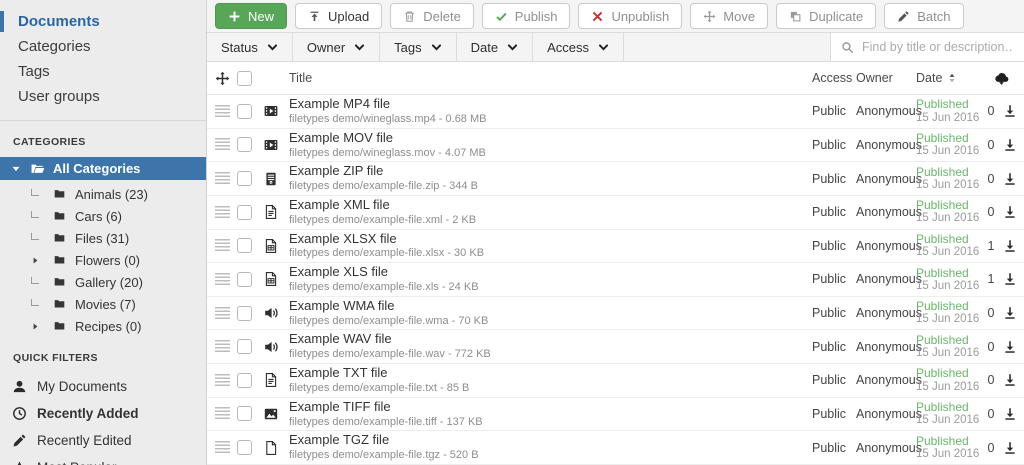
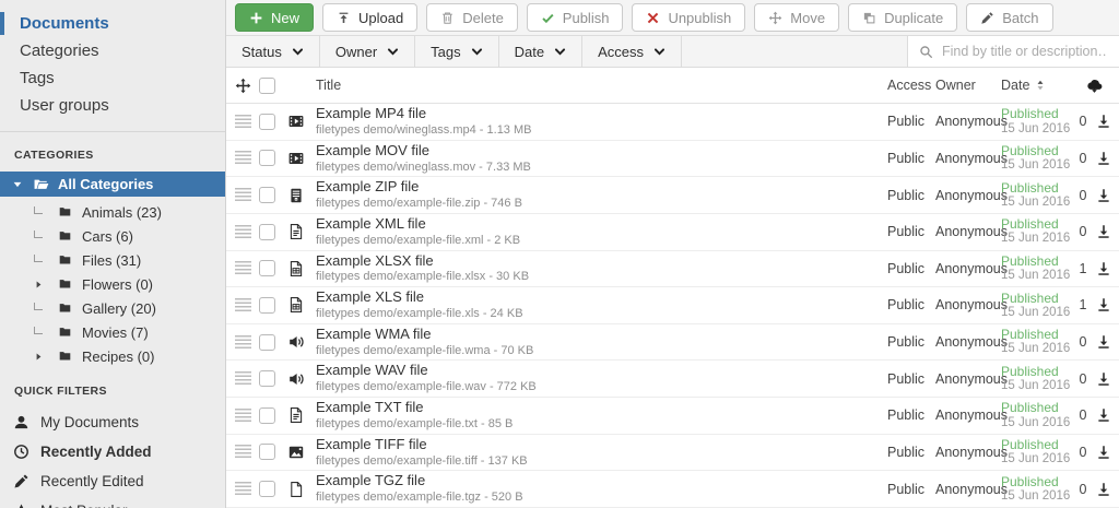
  Documents
  Categories
  Tags
  User groups
  CATEGORIES
  All Categories
  Animals (23)
  Cars (6)
  Files (31)
  Flowers (0)
  Gallery (20)
  Movies (7)
  Recipes (0)
  QUICK FILTERS
  My Documents
  Recently Added
  Recently Edited
  New
  Upload
  Delete
  Publish
  Unpublish
  Move
  Duplicate
  Batch
  Status
  Owner
  Tags
  Date
  Access
  Find by title or description…
  Title
  Access
  Owner
  Date
  Example MP4 file
- filetypes demo/wineglass.mp4 - 0.68 MB
+ filetypes demo/wineglass.mp4 - 1.13 MB
  Public
  Anonymou
  Published
  15 Jun 2016
  0
  Example MOV file
- filetypes demo/wineglass.mov - 4.07 MB
+ filetypes demo/wineglass.mov - 7.33 MB
  Public
  Anonymou
  Published
  15 Jun 2016
  0
  Example ZIP file
- filetypes demo/example-file.zip - 344 B
+ filetypes demo/example-file.zip - 746 B
  Public
  Anonymou
  Published
  15 Jun 2016
  0
  Example XML file
  filetypes demo/example-file.xml - 2 KB
  Public
  Anonymou
  Published
  15 Jun 2016
  0
  Example XLSX file
  filetypes demo/example-file.xlsx - 30 KB
  Public
  Anonymou
  Published
  15 Jun 2016
  1
  Example XLS file
  filetypes demo/example-file.xls - 24 KB
  Public
  Anonymou
  Published
  15 Jun 2016
  1
  Example WMA file
  filetypes demo/example-file.wma - 70 KB
  Public
  Anonymou
  Published
  15 Jun 2016
  0
  Example WAV file
  filetypes demo/example-file.wav - 772 KB
  Public
  Anonymou
  Published
  15 Jun 2016
  0
  Example TXT file
  filetypes demo/example-file.txt - 85 B
  Public
  Anonymou
  Published
  15 Jun 2016
  0
  Example TIFF file
  filetypes demo/example-file.tiff - 137 KB
  Public
  Anonymou
  Published
  15 Jun 2016
  0
  Example TGZ file
  filetypes demo/example-file.tgz - 520 B
  Public
  Anonymou
  Published
  15 Jun 2016
  0
